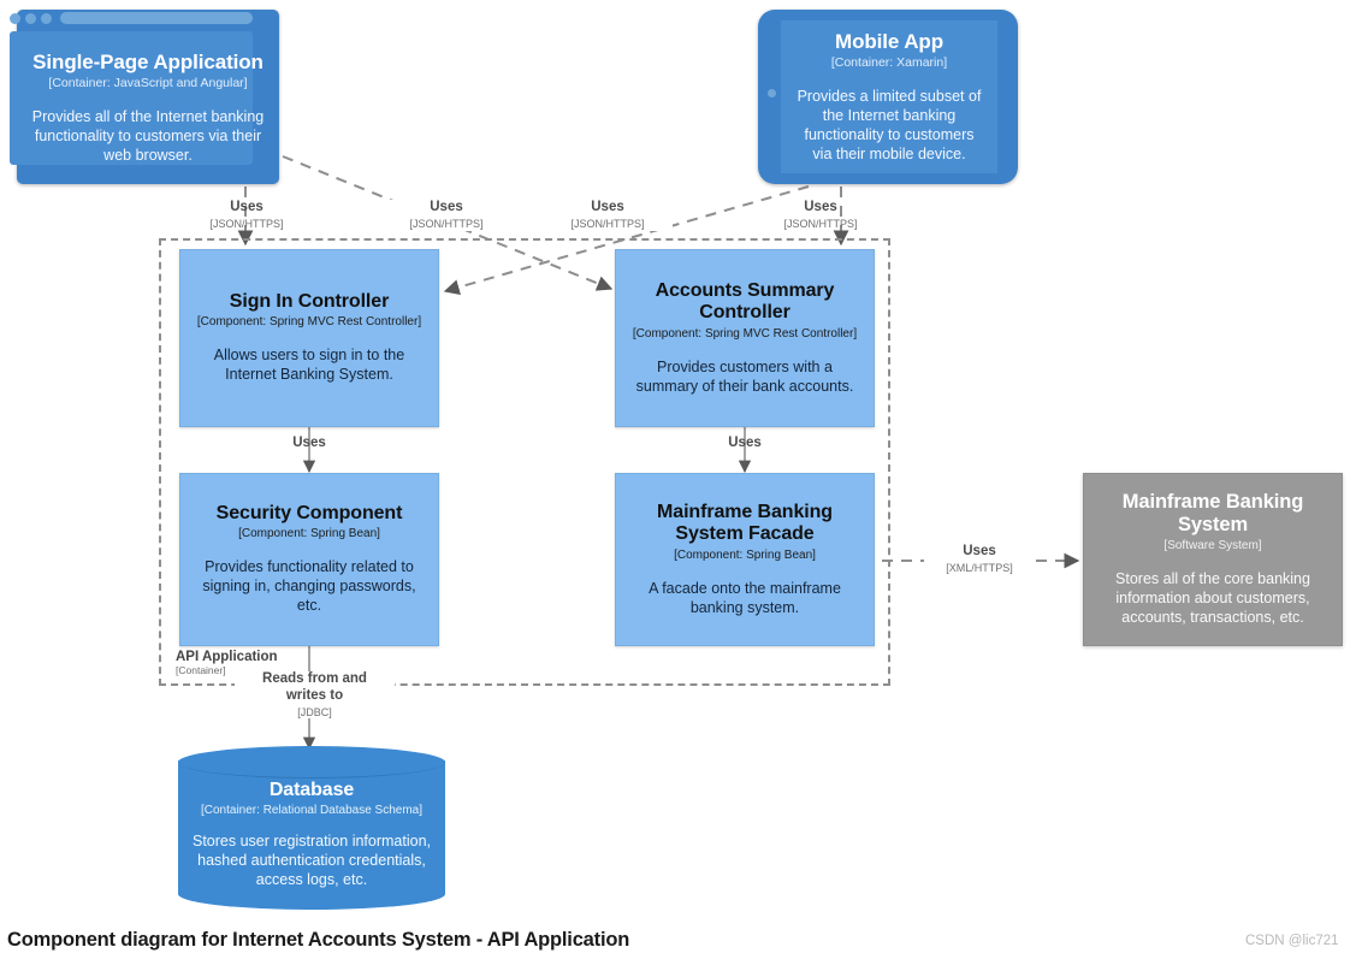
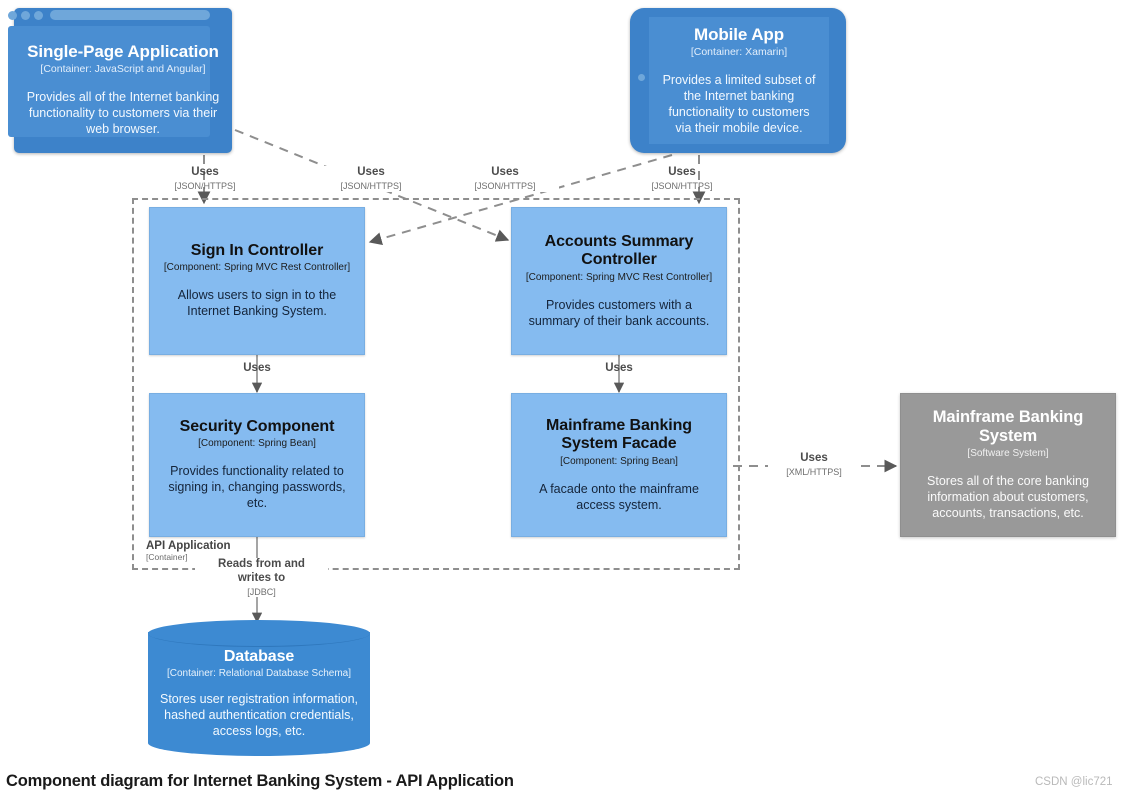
  API Application
  [Container]
  Single-Page Application
  [Container: JavaScript and Angular]
  Provides all of the Internet banking functionality to customers via their web browser.
  Mobile App
  [Container: Xamarin]
  Provides a limited subset of the Internet banking functionality to customers via their mobile device.
  Sign In Controller
  [Component: Spring MVC Rest Controller]
  Allows users to sign in to the Internet Banking System.
  Accounts Summary Controller
  [Component: Spring MVC Rest Controller]
  Provides customers with a summary of their bank accounts.
  Security Component
  [Component: Spring Bean]
  Provides functionality related to signing in, changing passwords, etc.
  Mainframe Banking System Facade
  [Component: Spring Bean]
- A facade onto the mainframe banking system.
+ A facade onto the mainframe access system.
  Mainframe Banking System
  [Software System]
  Stores all of the core banking information about customers, accounts, transactions, etc.
  Database
  [Container: Relational Database Schema]
  Stores user registration information, hashed authentication credentials, access logs, etc.
  Uses
  [JSON/HTTPS]
  Uses
  [JSON/HTTPS]
  Uses
  [JSON/HTTPS]
  Uses
  [JSON/HTTPS]
  Uses
  Uses
  Uses
  [XML/HTTPS]
  Reads from and
  writes to
  [JDBC]
- Component diagram for Internet Accounts System - API Application
+ Component diagram for Internet Banking System - API Application
  CSDN @lic721
